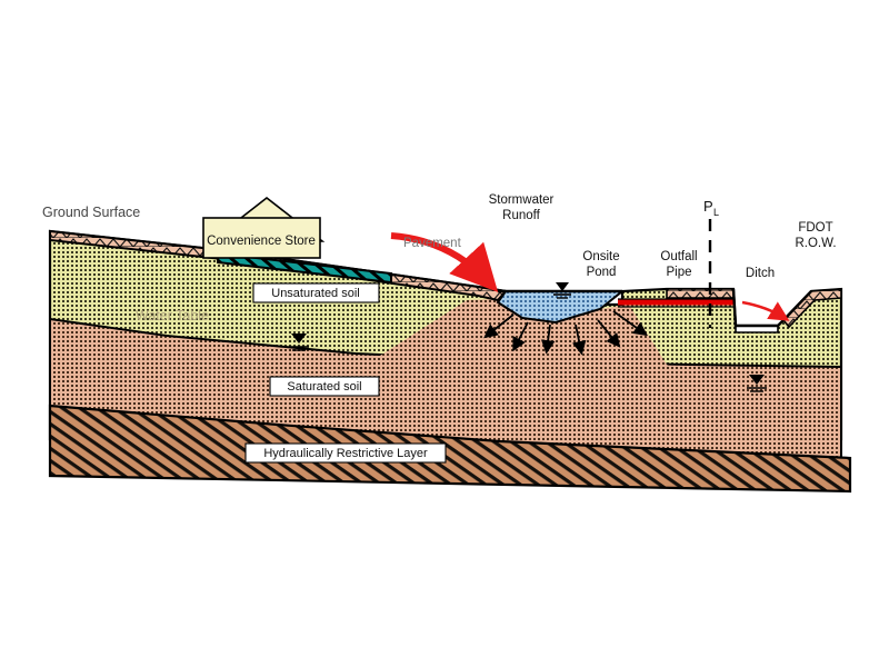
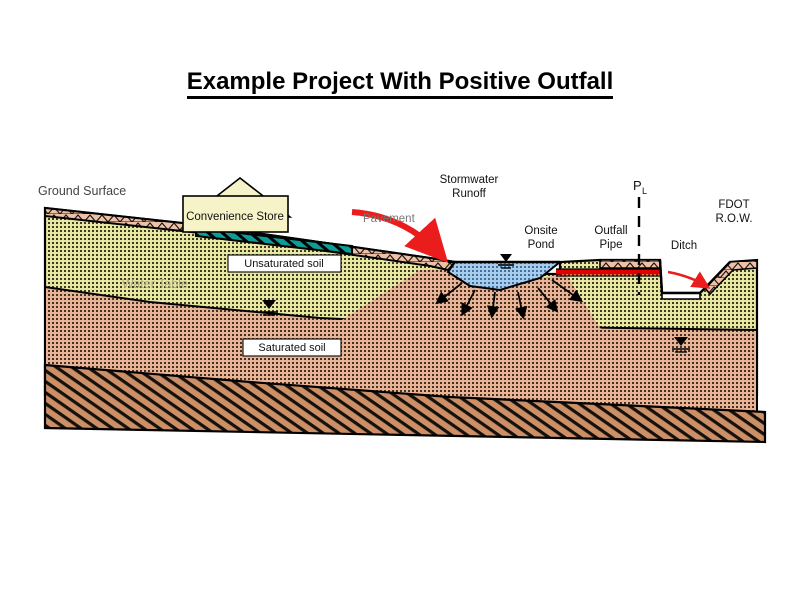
+ Example Project With Positive Outfall
  Convenience Store
  Ground Surface
  Pavement
  Unsaturated soil
  Water Table
  Saturated soil
- Hydraulically Restrictive Layer
  Stormwater
  Runoff
  Onsite
  Pond
  Outfall
  Pipe
  P
  L
  Ditch
  FDOT
  R.O.W.
